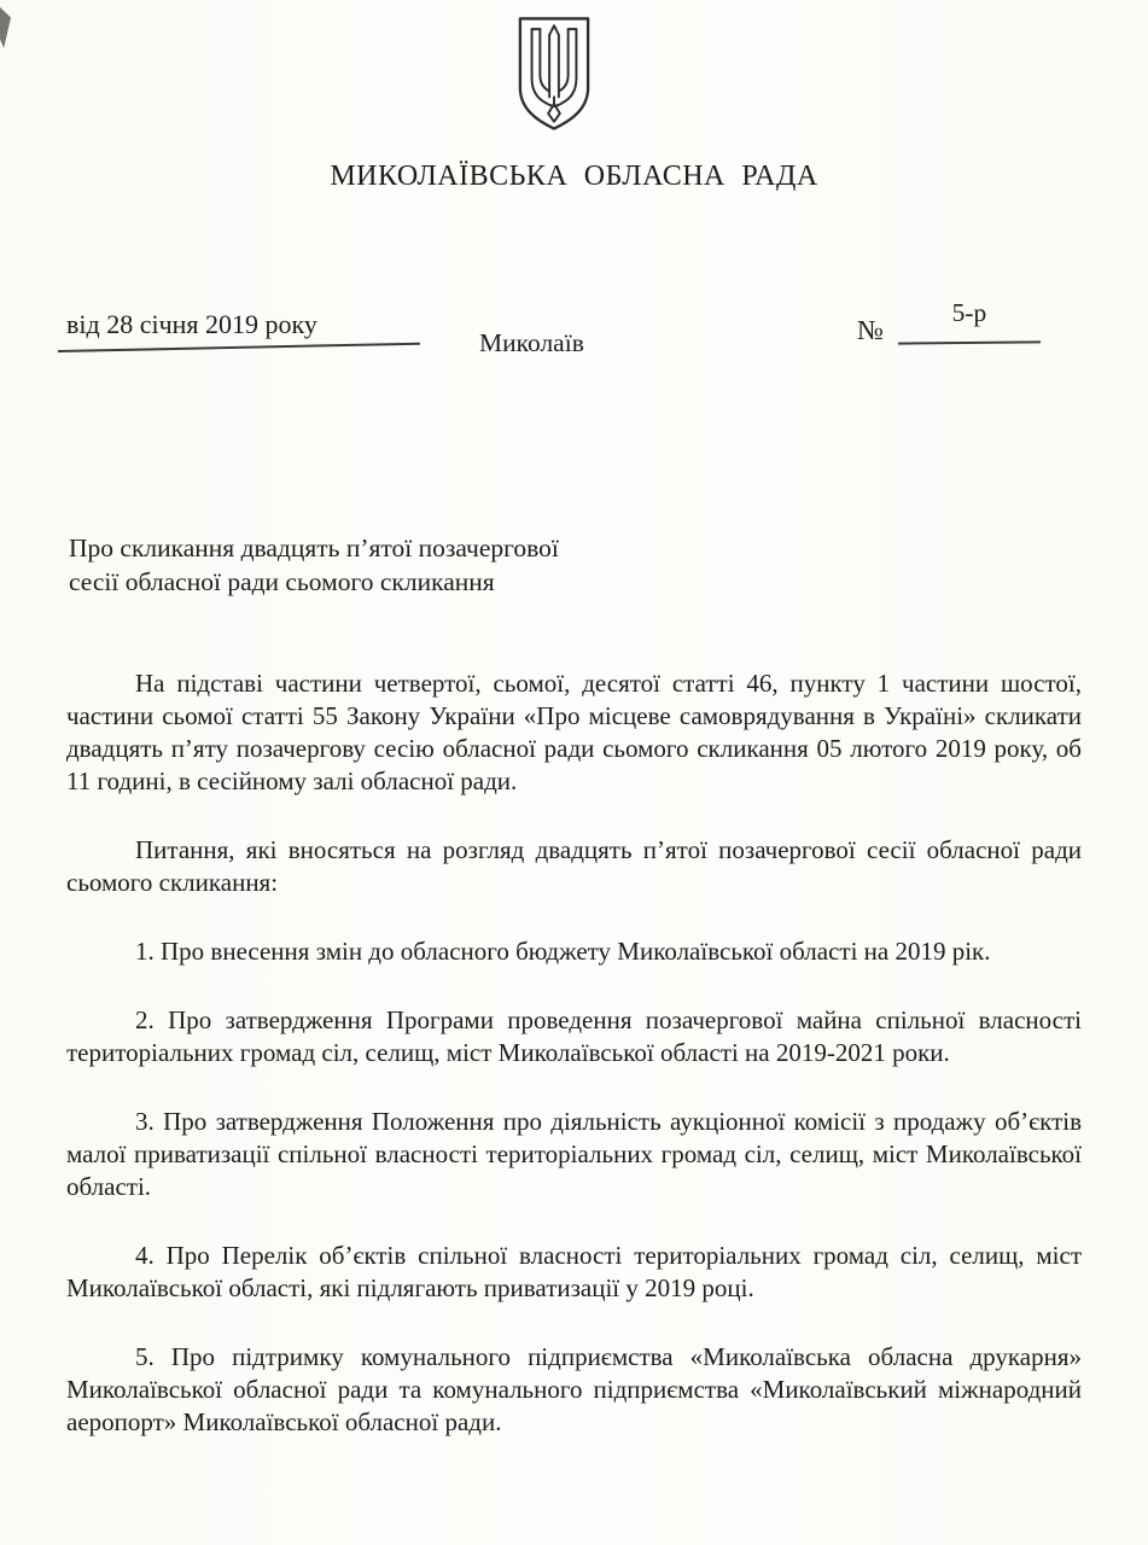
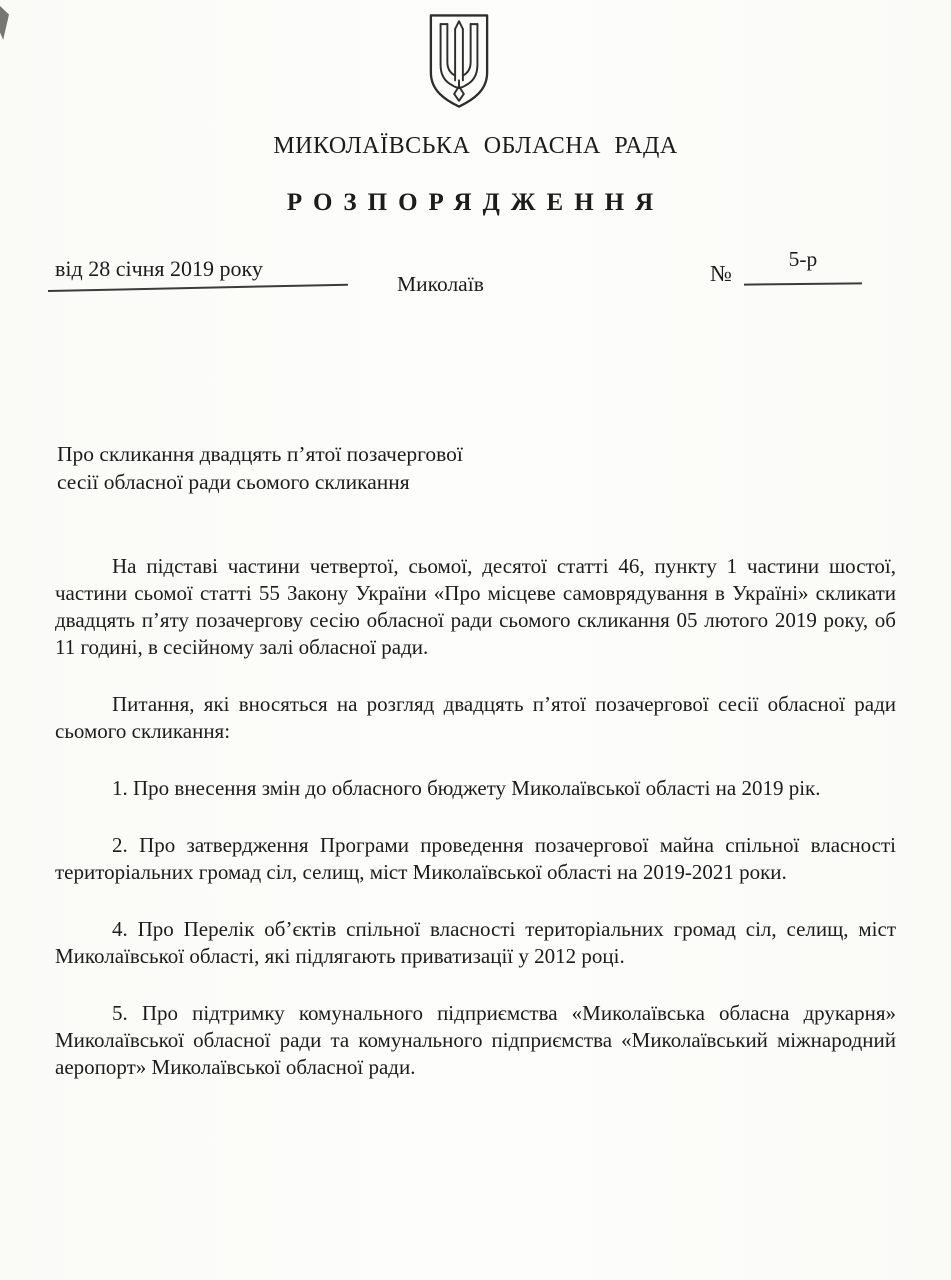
  МИКОЛАЇВСЬКА ОБЛАСНА РАДА
+ РОЗПОРЯДЖЕННЯ
  від 28 січня 2019 року
  Миколаїв
  №
  5-р
  Про скликання двадцять п’ятої позачергової
  сесії обласної ради сьомого скликання
  На підставі частини четвертої, сьомої, десятої статті 46, пункту 1 частини шостої, частини сьомої статті 55 Закону України «Про місцеве самоврядування в Україні» скликати двадцять п’яту позачергову сесію обласної ради сьомого скликання 05 лютого 2019 року, об 11 годині, в сесійному залі обласної ради.
  Питання, які вносяться на розгляд двадцять п’ятої позачергової сесії обласної ради сьомого скликання:
  1. Про внесення змін до обласного бюджету Миколаївської області на 2019 рік.
  2. Про затвердження Програми проведення позачергової майна спільної власності територіальних громад сіл, селищ, міст Миколаївської області на 2019-2021 роки.
- 3. Про затвердження Положення про діяльність аукціонної комісії з продажу об’єктів малої приватизації спільної власності територіальних громад сіл, селищ, міст Миколаївської області.
- 4. Про Перелік об’єктів спільної власності територіальних громад сіл, селищ, міст Миколаївської області, які підлягають приватизації у 2019 році.
+ 4. Про Перелік об’єктів спільної власності територіальних громад сіл, селищ, міст Миколаївської області, які підлягають приватизації у 2012 році.
  5. Про підтримку комунального підприємства «Миколаївська обласна друкарня» Миколаївської обласної ради та комунального підприємства «Миколаївський міжнародний аеропорт» Миколаївської обласної ради.
